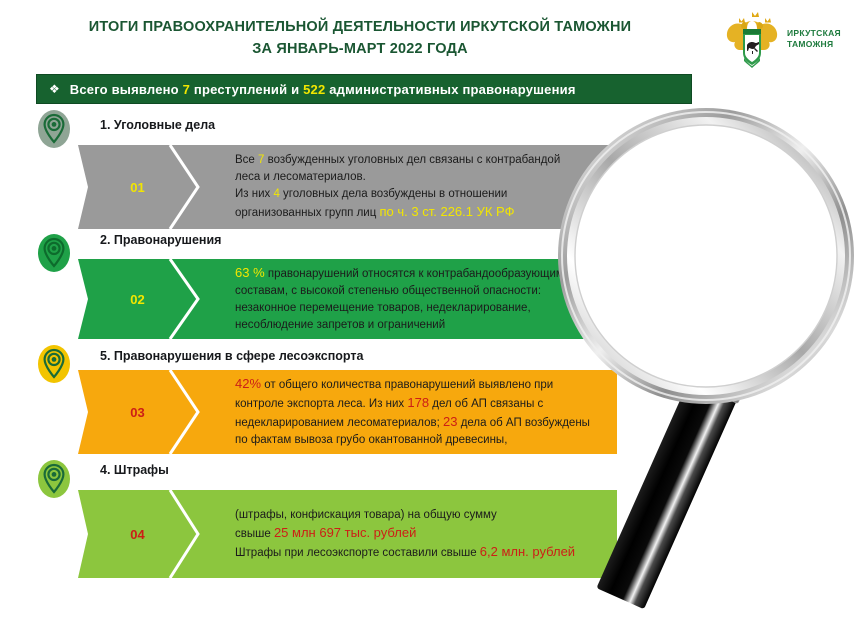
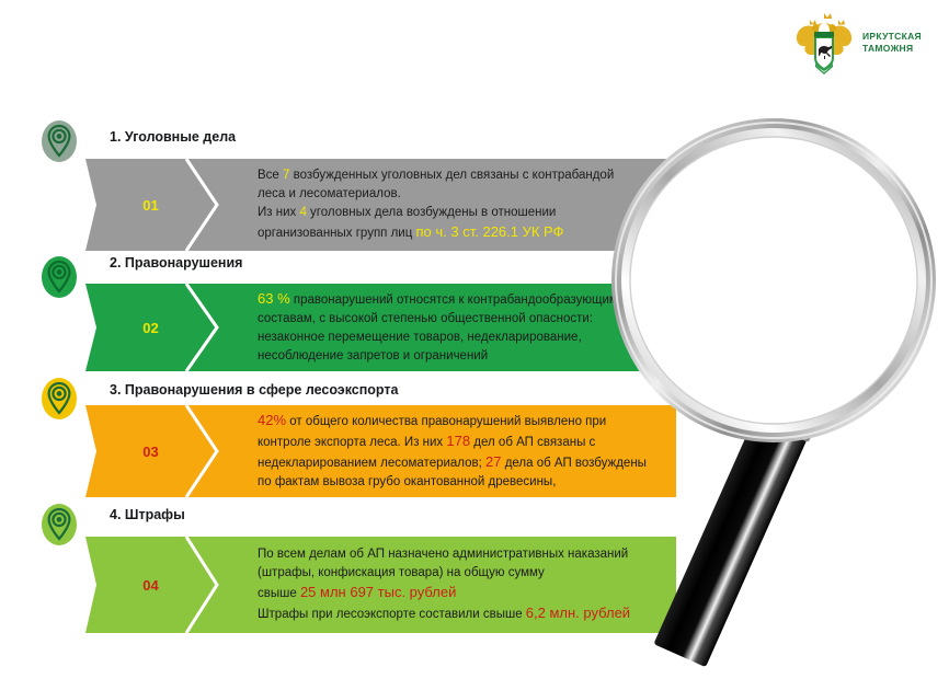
- ИТОГИ ПРАВООХРАНИТЕЛЬНОЙ ДЕЯТЕЛЬНОСТИ ИРКУТСКОЙ ТАМОЖНИ
- ЗА ЯНВАРЬ-МАРТ 2022 ГОДА
  ИРКУТСКАЯ
  ТАМОЖНЯ
- ❖
- Всего выявлено 7 преступлений и 522 административных правонарушения
  1. Уголовные дела
  01
  Все 7 возбужденных уголовных дел связаны с контрабандой
  леса и лесоматериалов.
  Из них 4 уголовных дела возбуждены в отношении
  организованных групп лиц по ч. 3 ст. 226.1 УК РФ
  2. Правонарушения
  02
  63 % правонарушений относятся к контрабандообразующи
  составам, с высокой степенью общественной опасности:
  незаконное перемещение товаров, недекларирование,
  несоблюдение запретов и ограничений
- 5. Правонарушения в сфере лесоэкспорта
+ 3. Правонарушения в сфере лесоэкспорта
  03
  42% от общего количества правонарушений выявлено при
  контроле экспорта леса. Из них 178 дел об АП связаны с
- недекларированием лесоматериалов; 23 дела об АП возбуждены
+ недекларированием лесоматериалов; 27 дела об АП возбуждены
  по фактам вывоза грубо окантованной древесины,
  4. Штрафы
  04
+ По всем делам об АП назначено административных наказаний
  (штрафы, конфискация товара) на общую сумму
  свыше 25 млн 697 тыс. рублей
  Штрафы при лесоэкспорте составили свыше 6,2 млн. рублей
